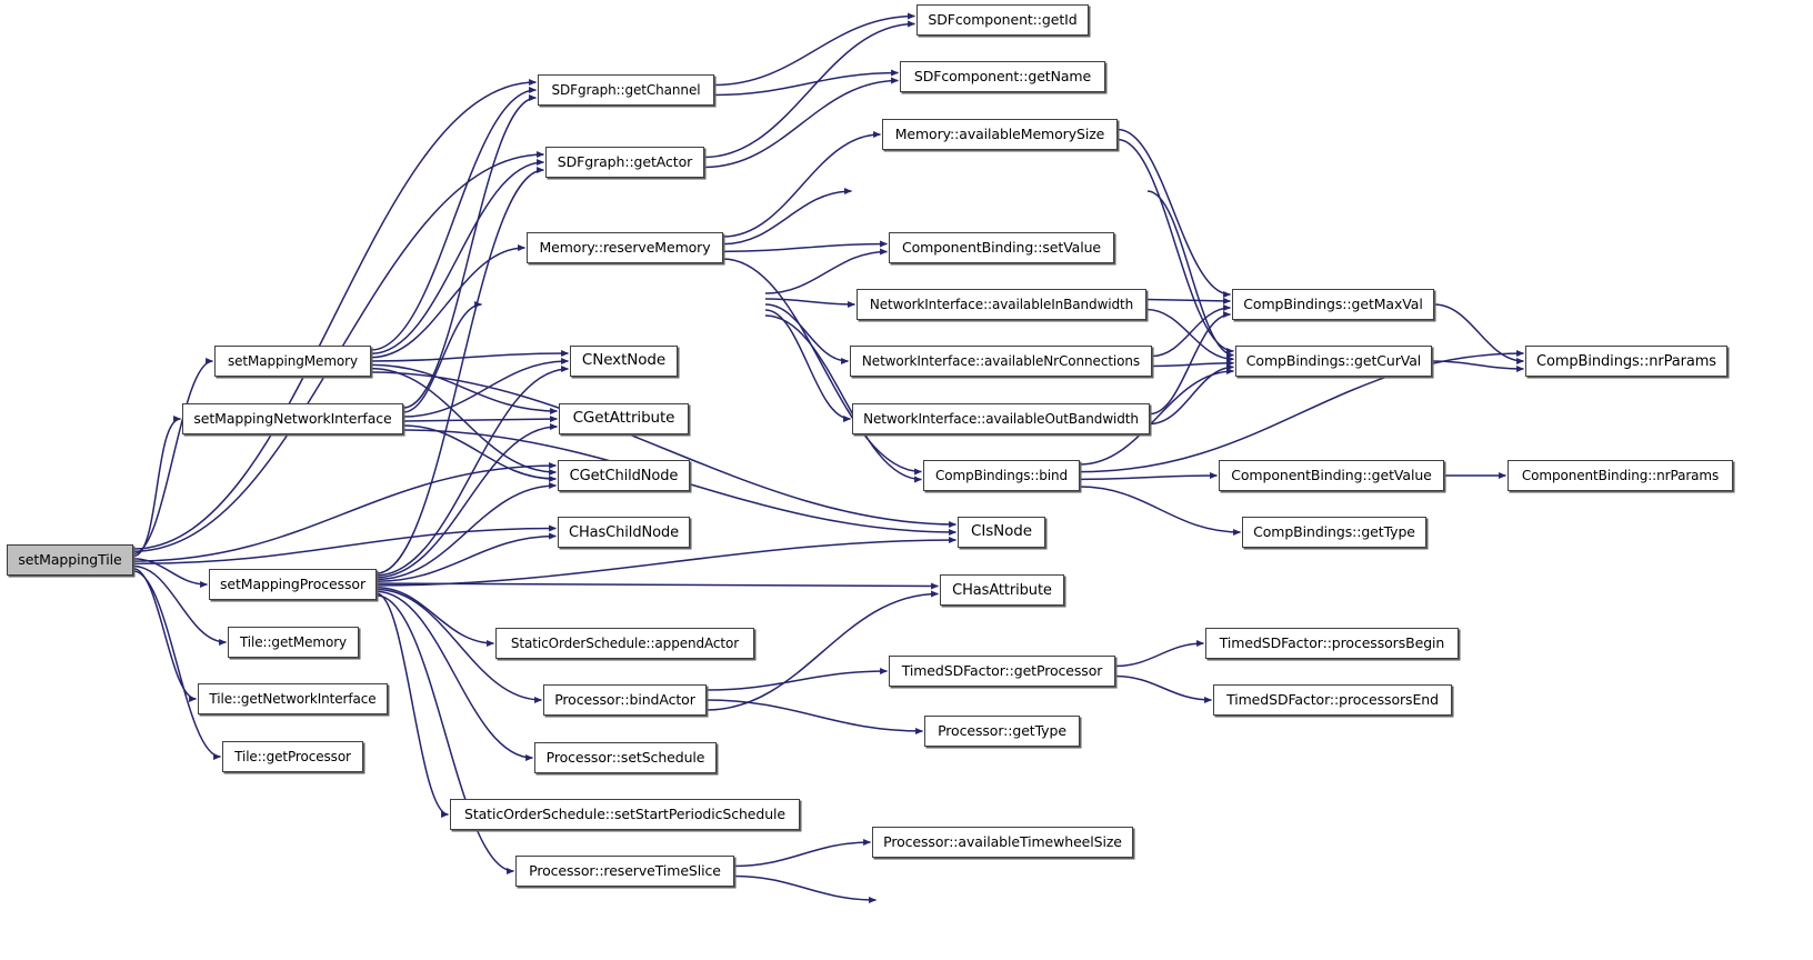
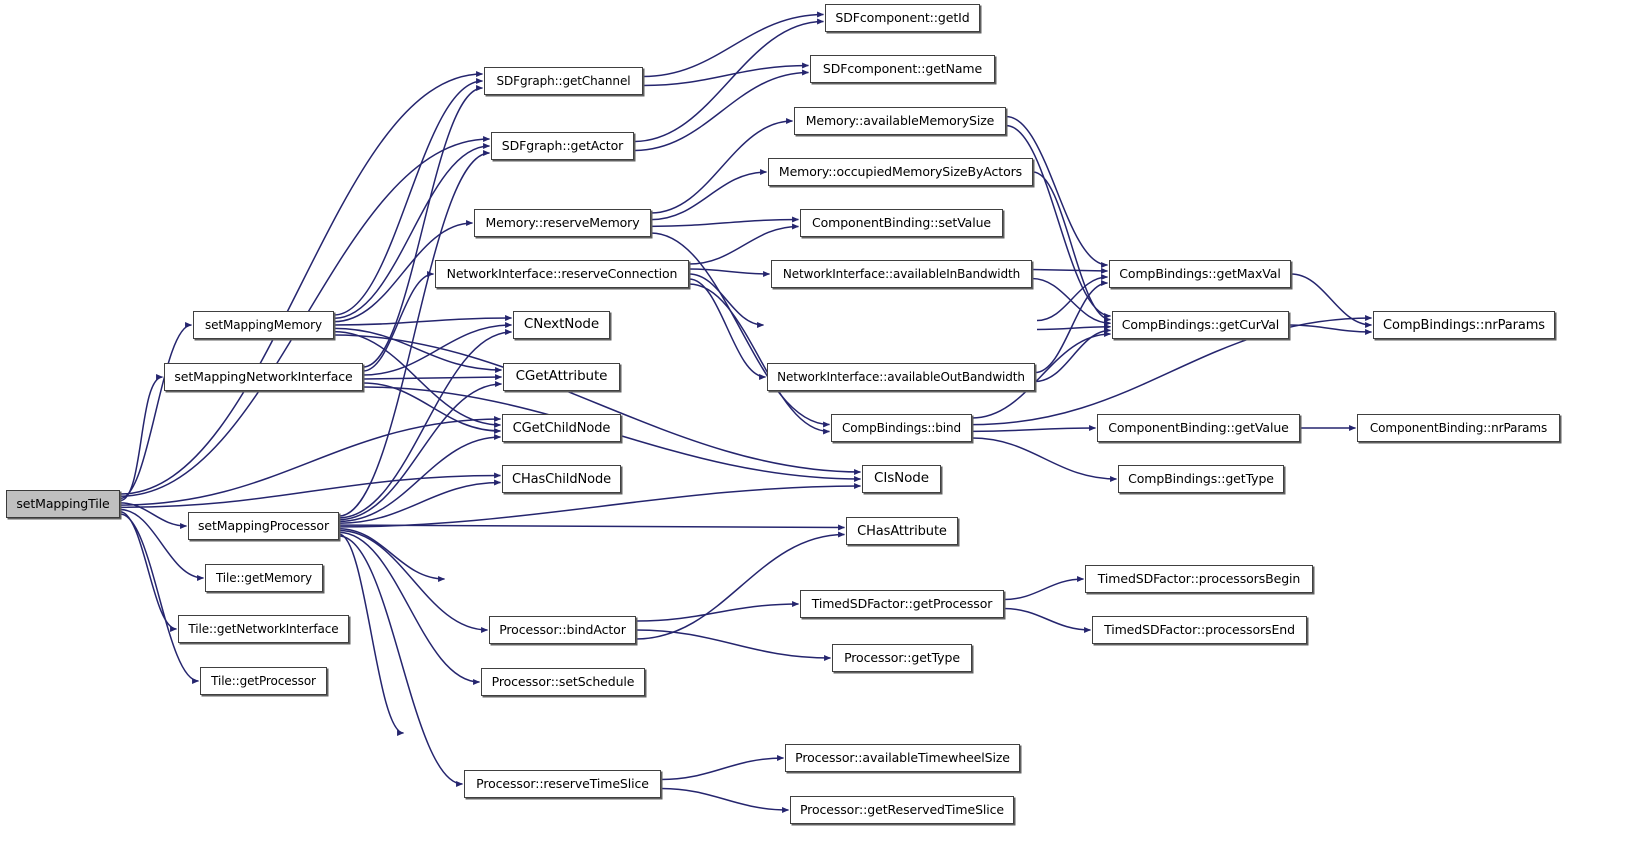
  setMappingTile
  setMappingMemory
  setMappingNetworkInterface
  setMappingProcessor
  Tile::getMemory
  Tile::getNetworkInterface
  Tile::getProcessor
  SDFgraph::getChannel
  SDFgraph::getActor
  Memory::reserveMemory
+ NetworkInterface::reserveConnection
  CNextNode
  CGetAttribute
  CGetChildNode
  CHasChildNode
- StaticOrderSchedule::appendActor
  Processor::bindActor
  Processor::setSchedule
- StaticOrderSchedule::setStartPeriodicSchedule
  Processor::reserveTimeSlice
  SDFcomponent::getId
  SDFcomponent::getName
  Memory::availableMemorySize
+ Memory::occupiedMemorySizeByActors
  ComponentBinding::setValue
  NetworkInterface::availableInBandwidth
- NetworkInterface::availableNrConnections
  NetworkInterface::availableOutBandwidth
  CompBindings::bind
  CIsNode
  CHasAttribute
  TimedSDFactor::getProcessor
  Processor::getType
  Processor::availableTimewheelSize
+ Processor::getReservedTimeSlice
  CompBindings::getMaxVal
  CompBindings::getCurVal
  ComponentBinding::getValue
  CompBindings::getType
  TimedSDFactor::processorsBegin
  TimedSDFactor::processorsEnd
  CompBindings::nrParams
  ComponentBinding::nrParams
